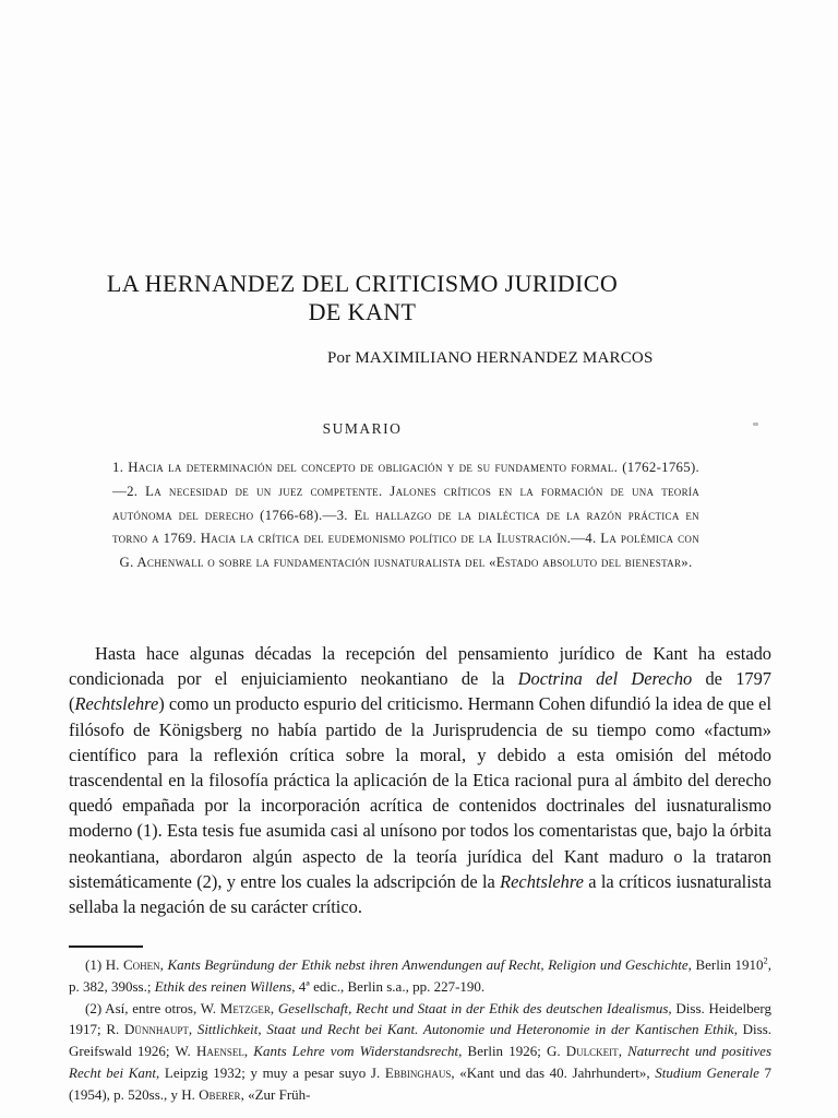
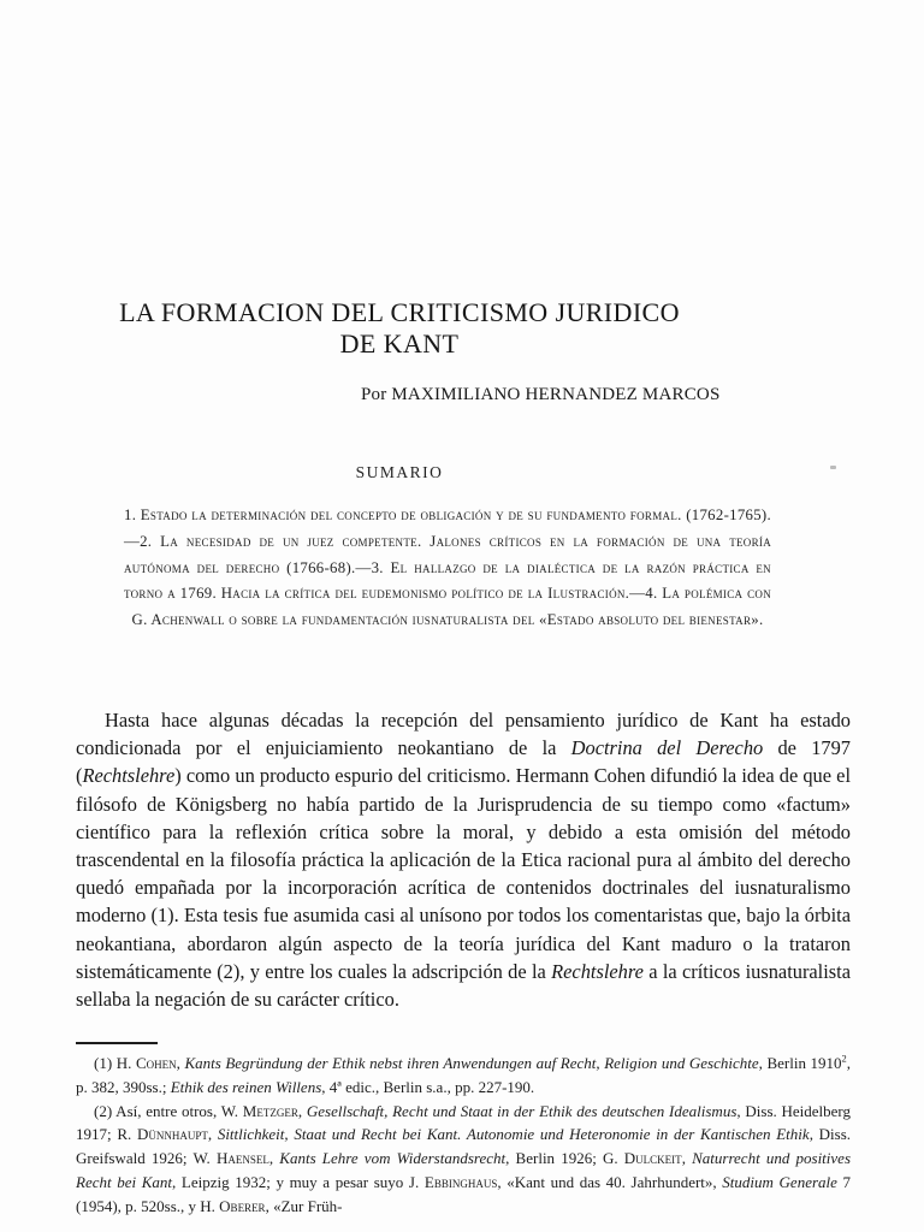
- LA HERNANDEZ DEL CRITICISMO JURIDICO
+ LA FORMACION DEL CRITICISMO JURIDICO
  DE KANT
  Por MAXIMILIANO HERNANDEZ MARCOS
  SUMARIO
- 1. Hacia la determinación del concepto de obligación y de su fundamento formal. (1762-1765).—2. La necesidad de un juez competente. Jalones críticos en la formación de una teoría autónoma del derecho (1766-68).—3. El hallazgo de la dialéctica de la razón práctica en torno a 1769. Hacia la crítica del eudemonismo político de la Ilustración.—4. La polémica con G. Achenwall o sobre la fundamentación iusnaturalista del «Estado absoluto del bienestar».
+ 1. Estado la determinación del concepto de obligación y de su fundamento formal. (1762-1765).—2. La necesidad de un juez competente. Jalones críticos en la formación de una teoría autónoma del derecho (1766-68).—3. El hallazgo de la dialéctica de la razón práctica en torno a 1769. Hacia la crítica del eudemonismo político de la Ilustración.—4. La polémica con G. Achenwall o sobre la fundamentación iusnaturalista del «Estado absoluto del bienestar».
  Hasta hace algunas décadas la recepción del pensamiento jurídico de Kant ha estado condicionada por el enjuiciamiento neokantiano de la Doctrina del Derecho de 1797 (Rechtslehre) como un producto espurio del criticismo. Hermann Cohen difundió la idea de que el filósofo de Königsberg no había partido de la Jurisprudencia de su tiempo como «factum» científico para la reflexión crítica sobre la moral, y debido a esta omisión del método trascendental en la filosofía práctica la aplicación de la Etica racional pura al ámbito del derecho quedó empañada por la incorporación acrítica de contenidos doctrinales del iusnaturalismo moderno (1). Esta tesis fue asumida casi al unísono por todos los comentaristas que, bajo la órbita neokantiana, abordaron algún aspecto de la teoría jurídica del Kant maduro o la trataron sistemáticamente (2), y entre los cuales la adscripción de la Rechtslehre a la críticos iusnaturalista sellaba la negación de su carácter crítico.
  (1) H. Cohen, Kants Begründung der Ethik nebst ihren Anwendungen auf Recht, Religion und Geschichte, Berlin 19102, p. 382, 390ss.; Ethik des reinen Willens, 4ª edic., Berlin s.a., pp. 227-190.
  (2) Así, entre otros, W. Metzger, Gesellschaft, Recht und Staat in der Ethik des deutschen Idealismus, Diss. Heidelberg 1917; R. Dünnhaupt, Sittlichkeit, Staat und Recht bei Kant. Autonomie und Heteronomie in der Kantischen Ethik, Diss. Greifswald 1926; W. Haensel, Kants Lehre vom Widerstandsrecht, Berlin 1926; G. Dulckeit, Naturrecht und positives Recht bei Kant, Leipzig 1932; y muy a pesar suyo J. Ebbinghaus, «Kant und das 40. Jahrhundert», Studium Generale 7 (1954), p. 520ss., y H. Oberer, «Zur Früh-
